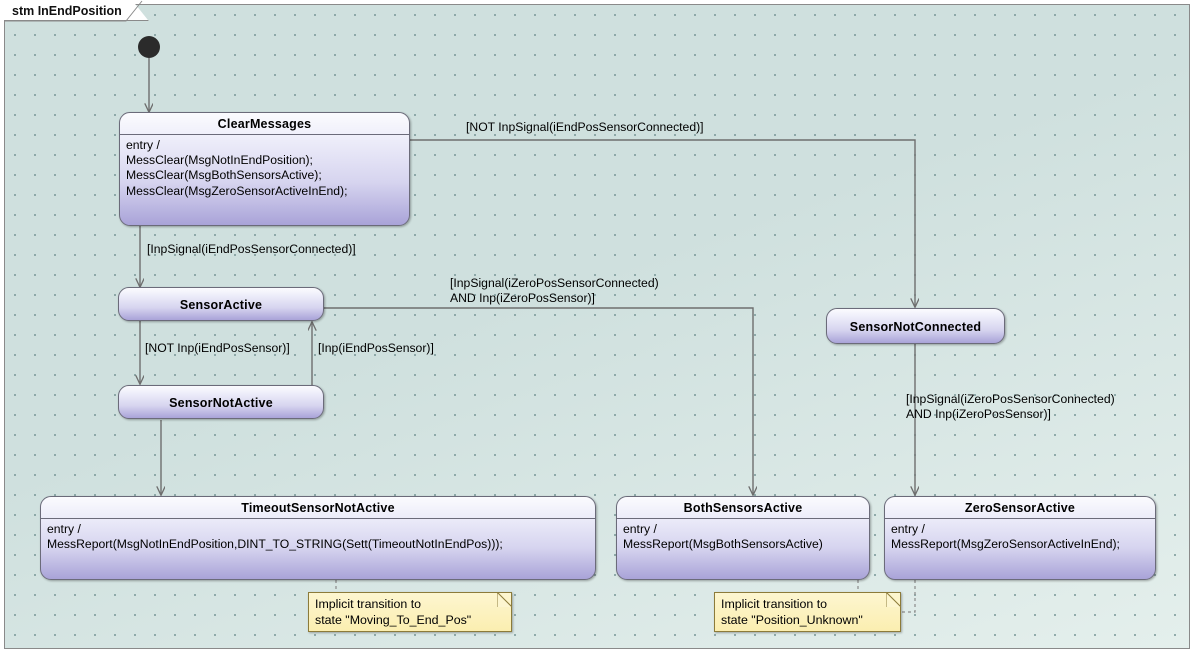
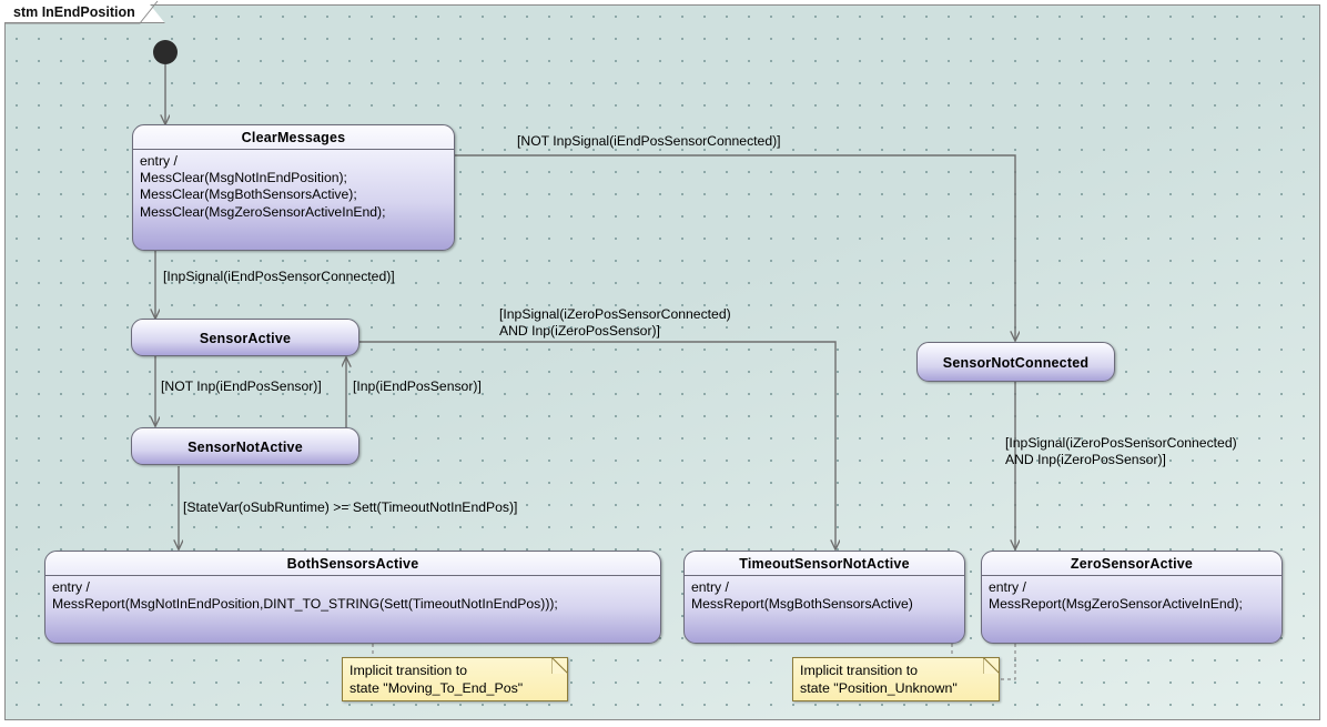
  stm InEndPosition
  ClearMessages
  entry /
  MessClear(MsgNotInEndPosition);
  MessClear(MsgBothSensorsActive);
  MessClear(MsgZeroSensorActiveInEnd);
  SensorActive
  SensorNotActive
  SensorNotConnected
- TimeoutSensorNotActive
+ BothSensorsActive
  entry /
  MessReport(MsgNotInEndPosition,DINT_TO_STRING(Sett(TimeoutNotInEndPos)));
- BothSensorsActive
+ TimeoutSensorNotActive
  entry /
  MessReport(MsgBothSensorsActive)
  ZeroSensorActive
  entry /
  MessReport(MsgZeroSensorActiveInEnd);
  [NOT InpSignal(iEndPosSensorConnected)]
  [InpSignal(iEndPosSensorConnected)]
  [InpSignal(iZeroPosSensorConnected)
  AND Inp(iZeroPosSensor)]
  [NOT Inp(iEndPosSensor)]
  [Inp(iEndPosSensor)]
  [InpSignal(iZeroPosSensorConnected)
  AND Inp(iZeroPosSensor)]
+ [StateVar(oSubRuntime) >= Sett(TimeoutNotInEndPos)]
  Implicit transition to
  state "Moving_To_End_Pos"
  Implicit transition to
  state "Position_Unknown"
